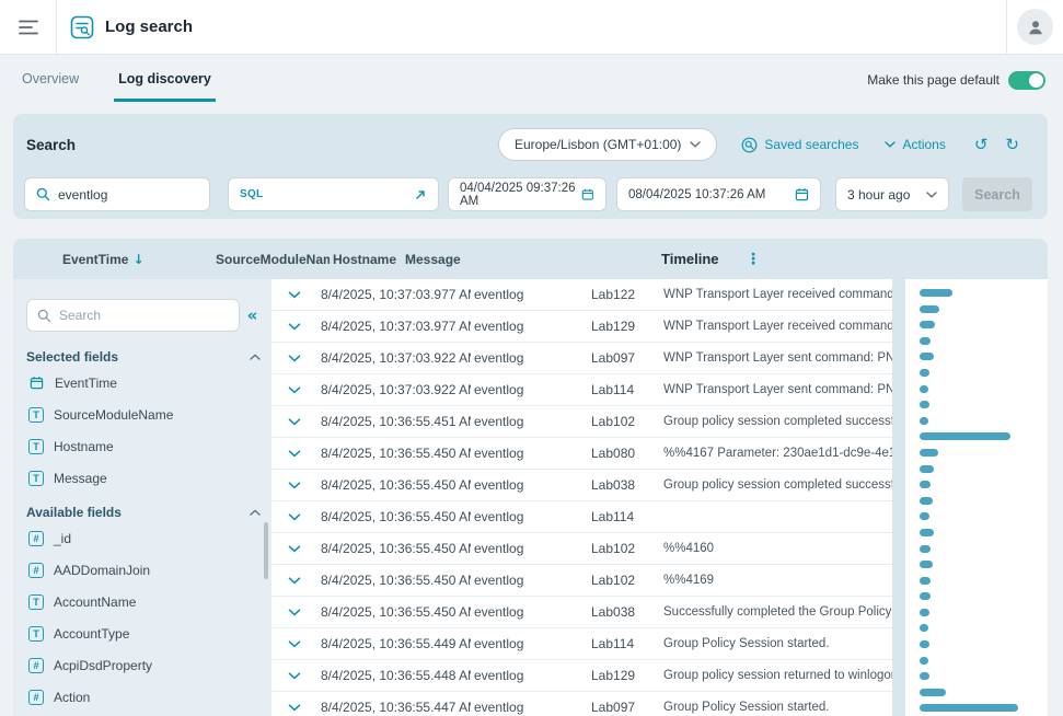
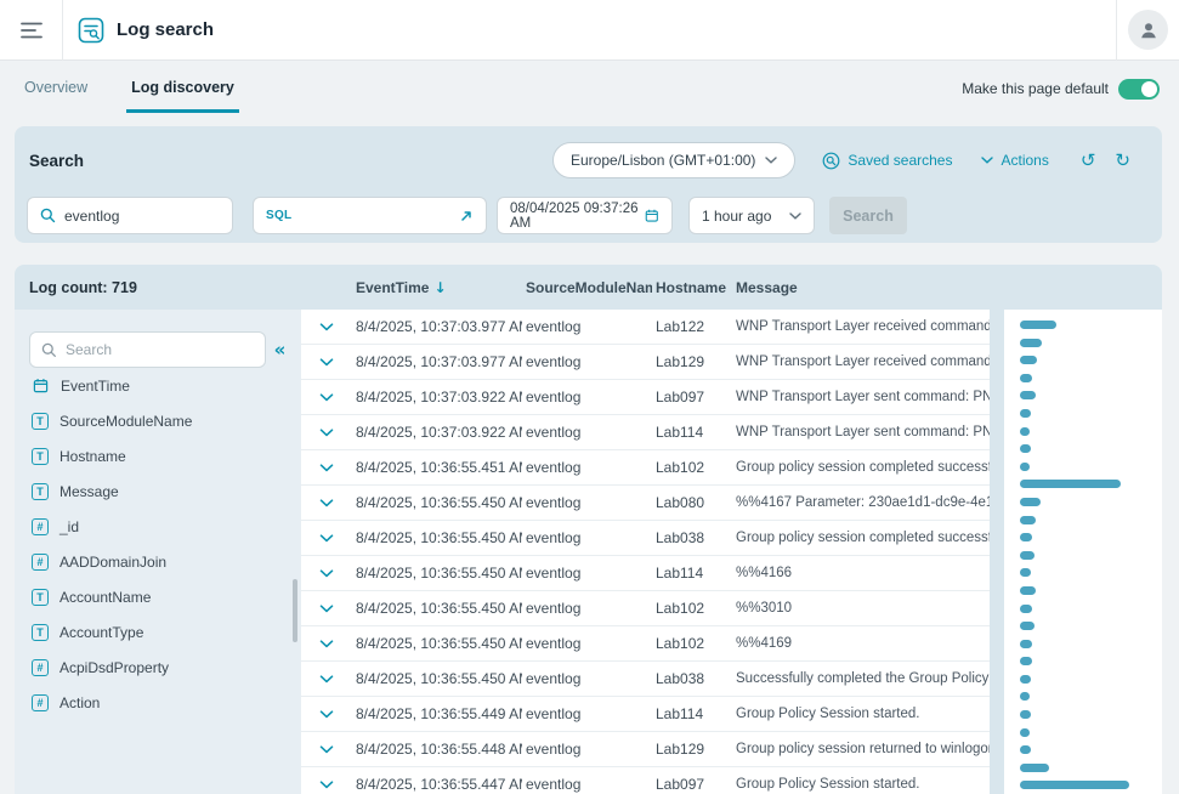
  Log search
  Overview
  Log discovery
  Make this page default
  Search
  Europe/Lisbon (GMT+01:00)
  Saved searches
  Actions
  ↺
  ↻
  eventlog
  SQL
- 04/04/2025 09:37:26 AM
+ 08/04/2025 09:37:26 AM
- 08/04/2025 10:37:26 AM
- 3 hour ago
+ 1 hour ago
  Search
+ Log count: 719
  EventTime
  ↓
  SourceModuleNam
  Hostname
  Message
- Timeline
- ⋮
  Search
  «
- Selected fields
  EventTime
  T
  SourceModuleName
  T
  Hostname
  T
  Message
- Available fields
  #
  _id
  #
  AADDomainJoin
  T
  AccountName
  T
  AccountType
  #
  AcpiDsdProperty
  #
  Action
  8/4/2025, 10:37:03.977 A
  eventlog
  Lab122
  WNP Transport Layer received command
  8/4/2025, 10:37:03.977 A
  eventlog
  Lab129
  WNP Transport Layer received command
  8/4/2025, 10:37:03.922 A
  eventlog
  Lab097
  WNP Transport Layer sent command: PN
  8/4/2025, 10:37:03.922 A
  eventlog
  Lab114
  WNP Transport Layer sent command: PN
  8/4/2025, 10:36:55.451 A
  eventlog
  Lab102
  Group policy session completed success
  8/4/2025, 10:36:55.450 A
  eventlog
  Lab080
  %%4167 Parameter: 230ae1d1-dc9e-4e
  8/4/2025, 10:36:55.450 A
  eventlog
  Lab038
  Group policy session completed success
  8/4/2025, 10:36:55.450 A
  eventlog
  Lab114
+ %%4166
  8/4/2025, 10:36:55.450 A
  eventlog
  Lab102
- %%4160
+ %%3010
  8/4/2025, 10:36:55.450 A
  eventlog
  Lab102
  %%4169
  8/4/2025, 10:36:55.450 A
  eventlog
  Lab038
  Successfully completed the Group Policy
  8/4/2025, 10:36:55.449 A
  eventlog
  Lab114
  Group Policy Session started.
  8/4/2025, 10:36:55.448 A
  eventlog
  Lab129
  Group policy session returned to winlogo
  8/4/2025, 10:36:55.447 A
  eventlog
  Lab097
  Group Policy Session started.
